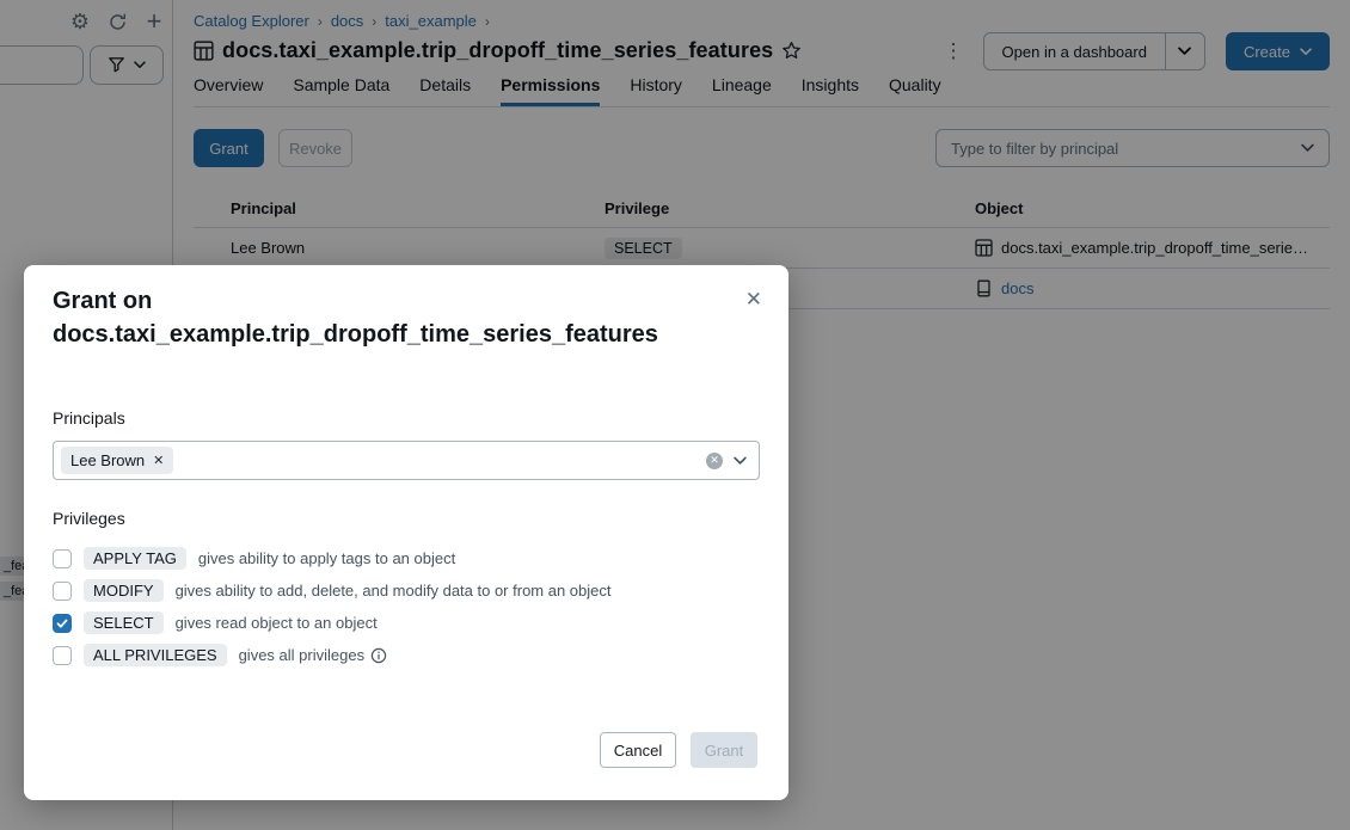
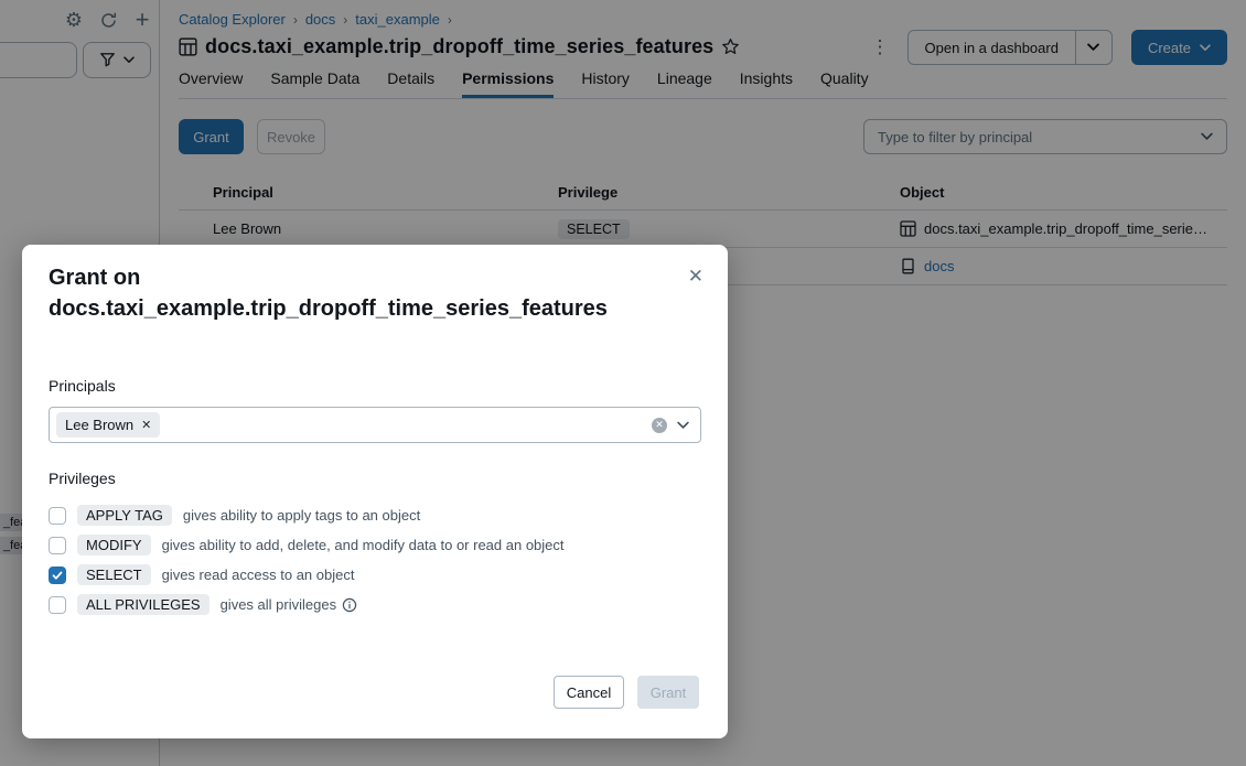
  ⚙
  +
  _fe
  _fe
  Catalog Explorer
  ›
  docs
  ›
  taxi_example
  ›
  docs.taxi_example.trip_dropoff_time_series_features
  ⋮
  Open in a dashboard
  Create
  Overview
  Sample Data
  Details
  Permissions
  History
  Lineage
  Insights
  Quality
  Grant
  Revoke
  Type to filter by principal
  Principal
  Privilege
  Object
  Lee Brown
  SELECT
  docs.taxi_example.trip_dropoff_time_serie…
  docs
  Grant on docs.taxi_example.trip_dropoff_time_series_features
  ✕
  Principals
  Lee Brown
  ✕
  ✕
  Privileges
  APPLY TAG
  gives ability to apply tags to an object
  MODIFY
- gives ability to add, delete, and modify data to or from an object
+ gives ability to add, delete, and modify data to or read an object
  SELECT
- gives read object to an object
+ gives read access to an object
  ALL PRIVILEGES
  gives all privileges
  Cancel
  Grant
